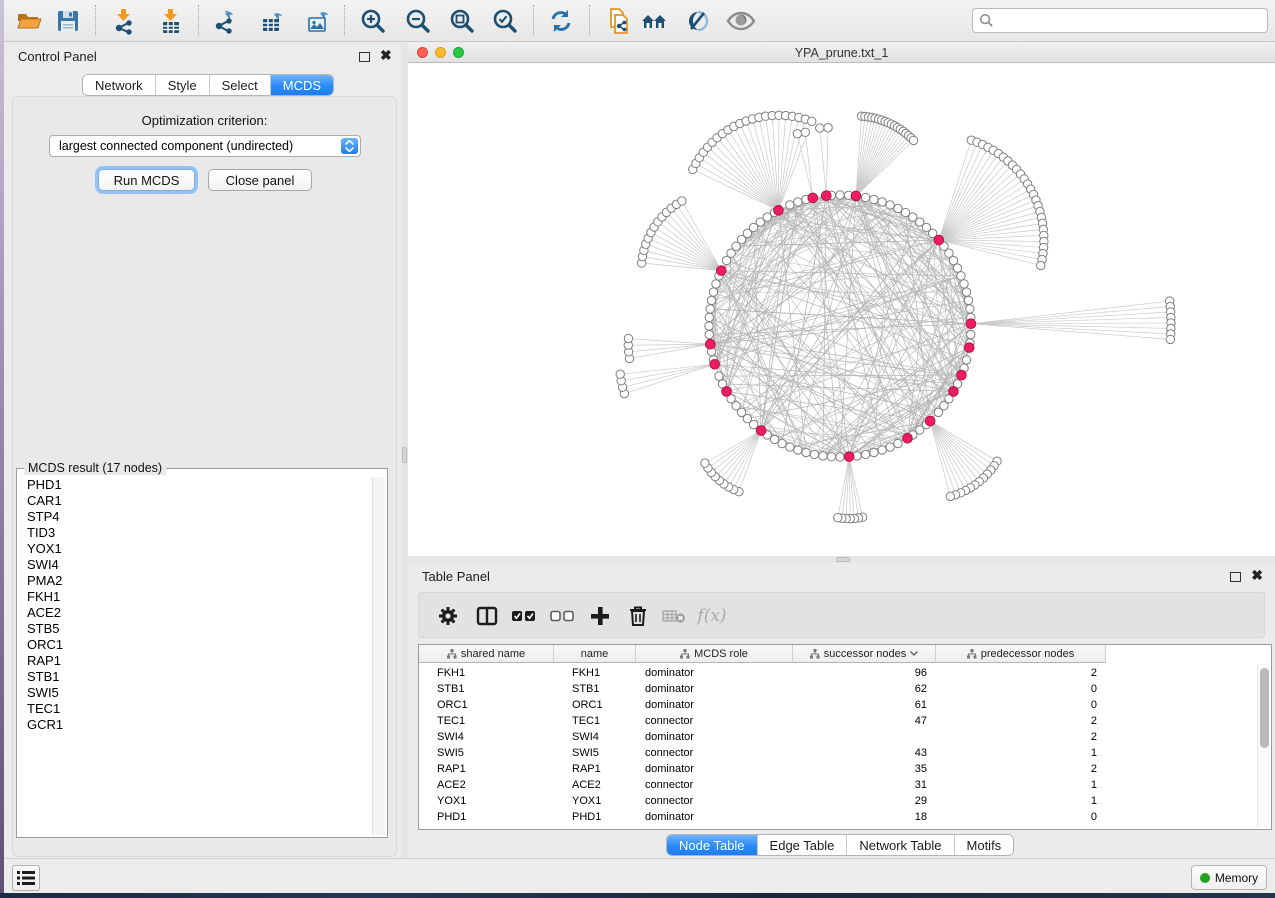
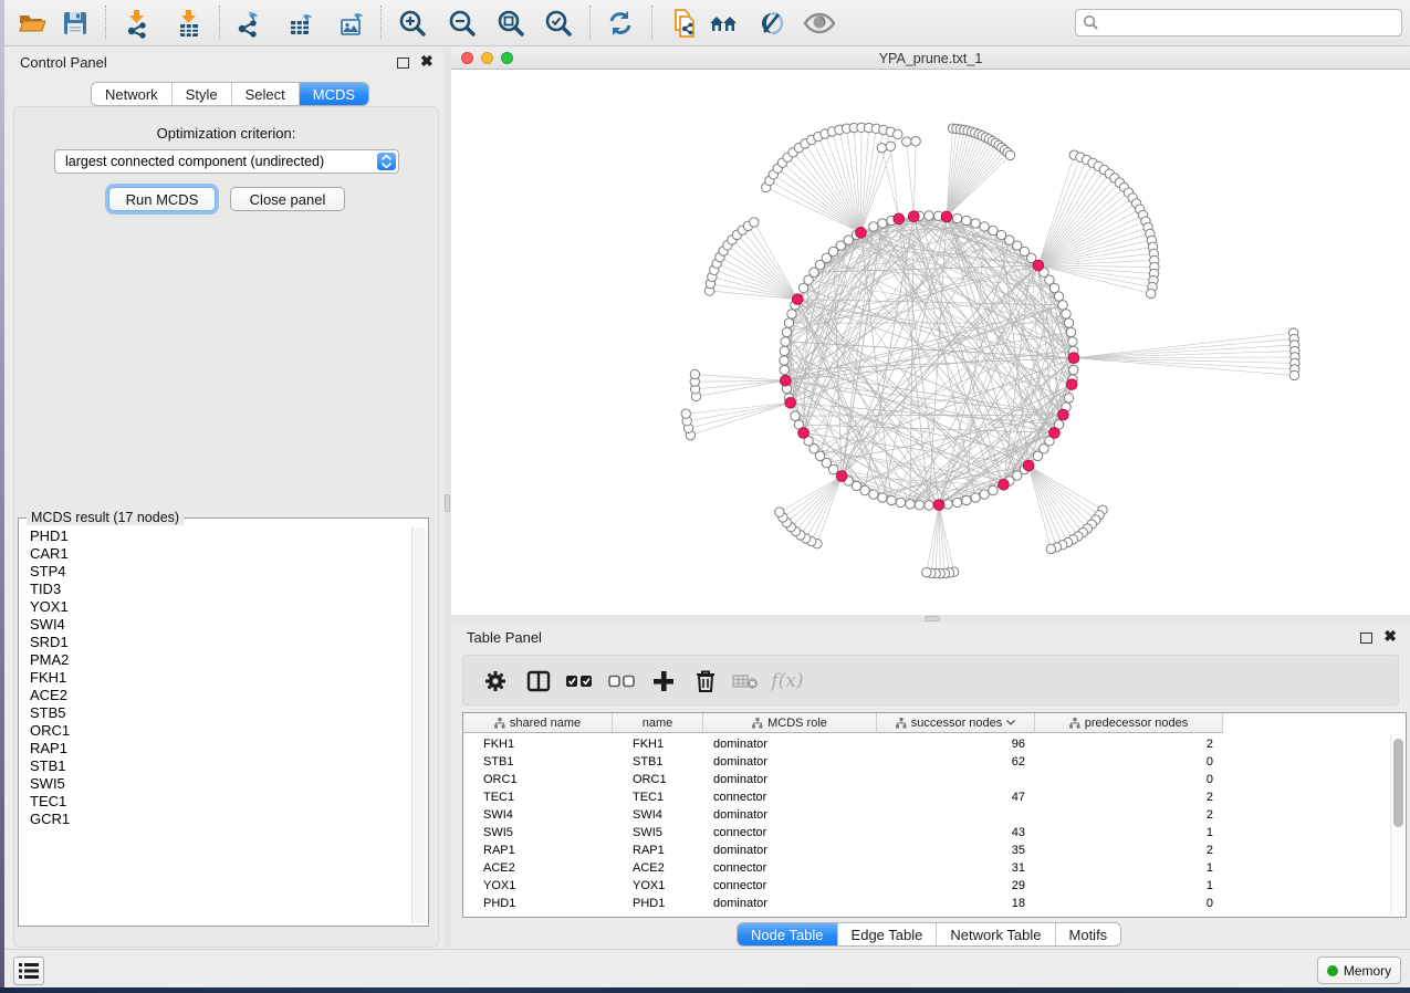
  Control Panel
  ✖
  Network
  Style
  Select
  MCDS
  Optimization criterion:
  largest connected component (undirected)
  Run MCDS
  Close panel
  MCDS result (17 nodes)
  PHD1
  CAR1
  STP4
  TID3
  YOX1
  SWI4
+ SRD1
  PMA2
  FKH1
  ACE2
  STB5
  ORC1
  RAP1
  STB1
  SWI5
  TEC1
  GCR1
  YPA_prune.txt_1
  Table Panel
  ✖
  f(x)
  shared name
  name
  MCDS role
  successor nodes
  predecessor nodes
  FKH1
  FKH1
  dominator
  96
  2
  STB1
  STB1
  dominator
  62
  0
  ORC1
  ORC1
  dominator
- 61
  0
  TEC1
  TEC1
  connector
  47
  2
  SWI4
  SWI4
  dominator
  2
  SWI5
  SWI5
  connector
  43
  1
  RAP1
  RAP1
  dominator
  35
  2
  ACE2
  ACE2
  connector
  31
  1
  YOX1
  YOX1
  connector
  29
  1
  PHD1
  PHD1
  dominator
  18
  0
  Node Table
  Edge Table
  Network Table
  Motifs
  Memory
